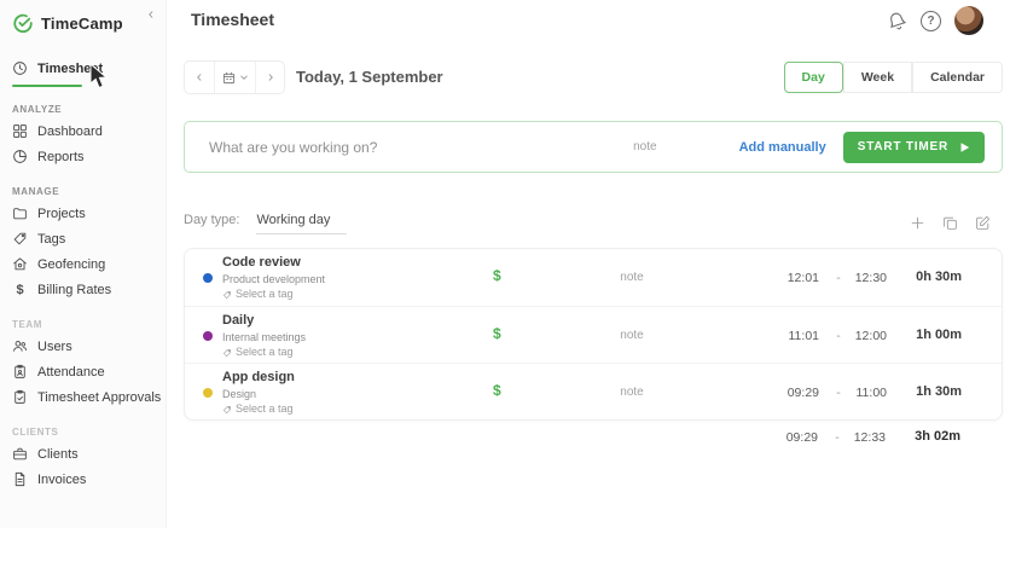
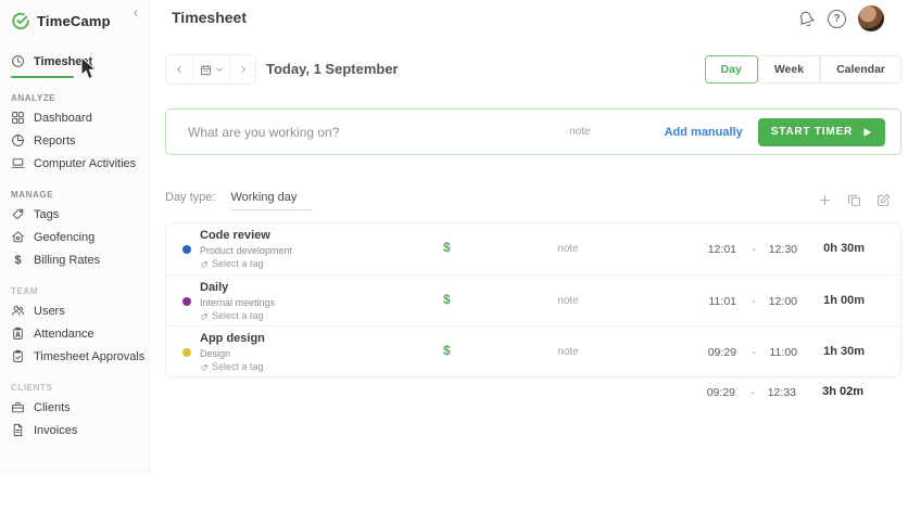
  TimeCamp
  Timeshet
  ANALYZE
  Dashboard
  Reports
+ Computer Activities
  MANAGE
- Projects
  Tags
  Geofencing
  $
  Billing Rates
  TEAM
  Users
  Attendance
  Timesheet Approvals
  CLIENTS
  Clients
  Invoices
  Timesheet
  ?
  Today, 1 September
  Day
  Week
  Calendar
  What are you working on?
  note
  Add manually
  START TIMER
  Day type:
  Working day
  Code review
  Product development
  Select a tag
  $
  note
  12:01
  -
  12:30
  0h 30m
  Daily
  Internal meetings
  Select a tag
  $
  note
  11:01
  -
  12:00
  1h 00m
  App design
  Design
  Select a tag
  $
  note
  09:29
  -
  11:00
  1h 30m
  09:29
  -
  12:33
  3h 02m
